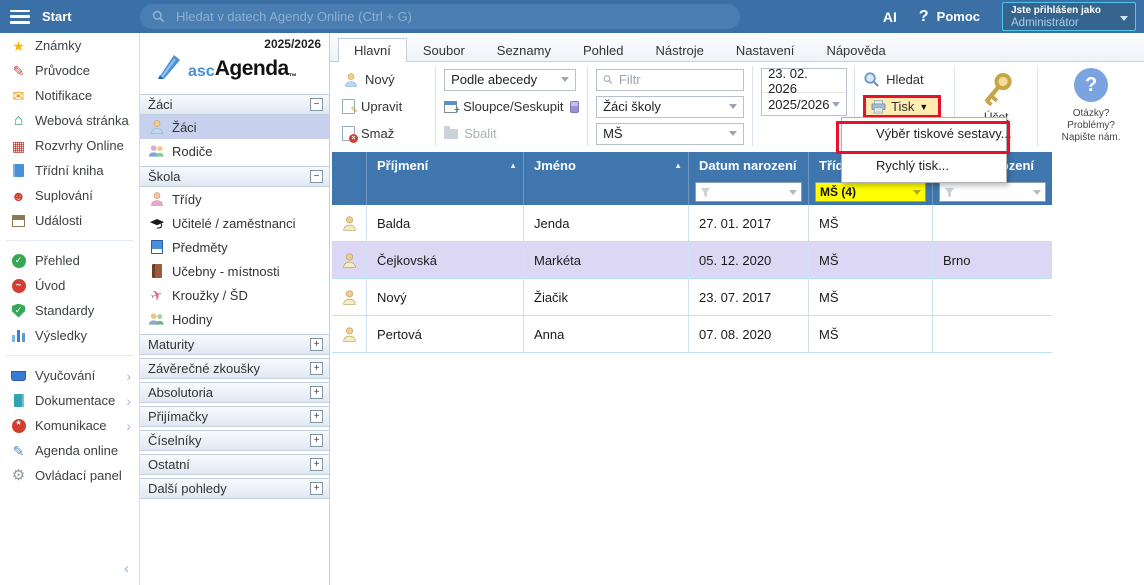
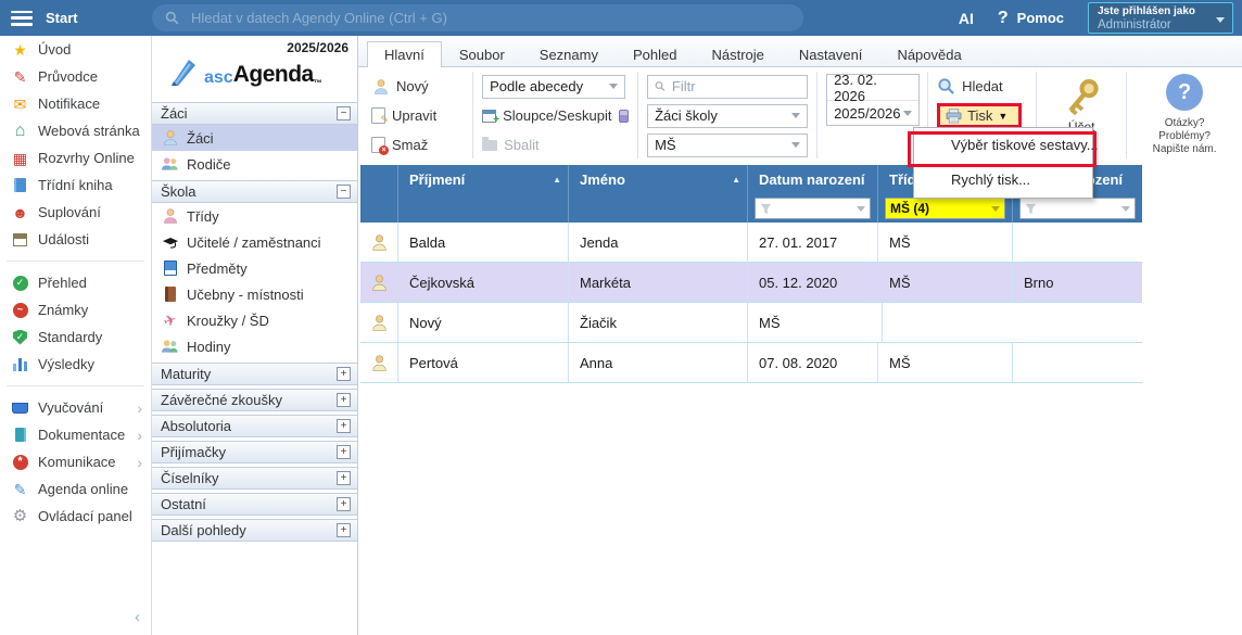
  Start
  Hledat v datech Agendy Online (Ctrl + G)
  AI
  ?
  Pomoc
  Jste přihlášen jako
  Administrátor
  ★
- Známky
+ Úvod
  ✎
  Průvodce
  ✉
  Notifikace
  ⌂
  Webová stránka
  ▦
  Rozvrhy Online
  Třídní kniha
  ☻
  Suplování
  Události
  ✓
  Přehled
  ~
- Úvod
+ Známky
  ✓
  Standardy
  Výsledky
  Vyučování
  ›
  Dokumentace
  ›
  *
  Komunikace
  ›
  ✎
  Agenda online
  ⚙
  Ovládací panel
  ‹
  2025/2026
  asc
  Agenda
  ™
  Žáci
  −
  Žáci
  Rodiče
  Škola
  −
  Třídy
  Učitelé / zaměstnanci
  Předměty
  Učebny - místnosti
  Kroužky / ŠD
  Hodiny
  Maturity
  +
  Závěrečné zkoušky
  +
  Absolutoria
  +
  Přijímačky
  +
  Číselníky
  +
  Ostatní
  +
  Další pohledy
  +
  Hlavní
  Soubor
  Seznamy
  Pohled
  Nástroje
  Nastavení
  Nápověda
  Nový
  ✎
  Upravit
  Smaž
  Podle abecedy
  +
  Sloupce/Seskupit
  Sbalit
  Filtr
  Žáci školy
  MŠ
  23. 02. 2026
  2025/2026
  Hledat
  Tisk
  ▼
  ?
  Otázky?
  Problémy?
  Napište nám.
  Příjmení
  ▲
  Jméno
  ▲
  Datum narození
  Tříd
  MŠ (4)
  Balda
  Jenda
  27. 01. 2017
  MŠ
  Čejkovská
  Markéta
  05. 12. 2020
  MŠ
  Brno
  Nový
  Žiačik
- 23. 07. 2017
  MŠ
  Pertová
  Anna
  07. 08. 2020
  MŠ
  Výběr tiskové sestavy...
  Rychlý tisk...
